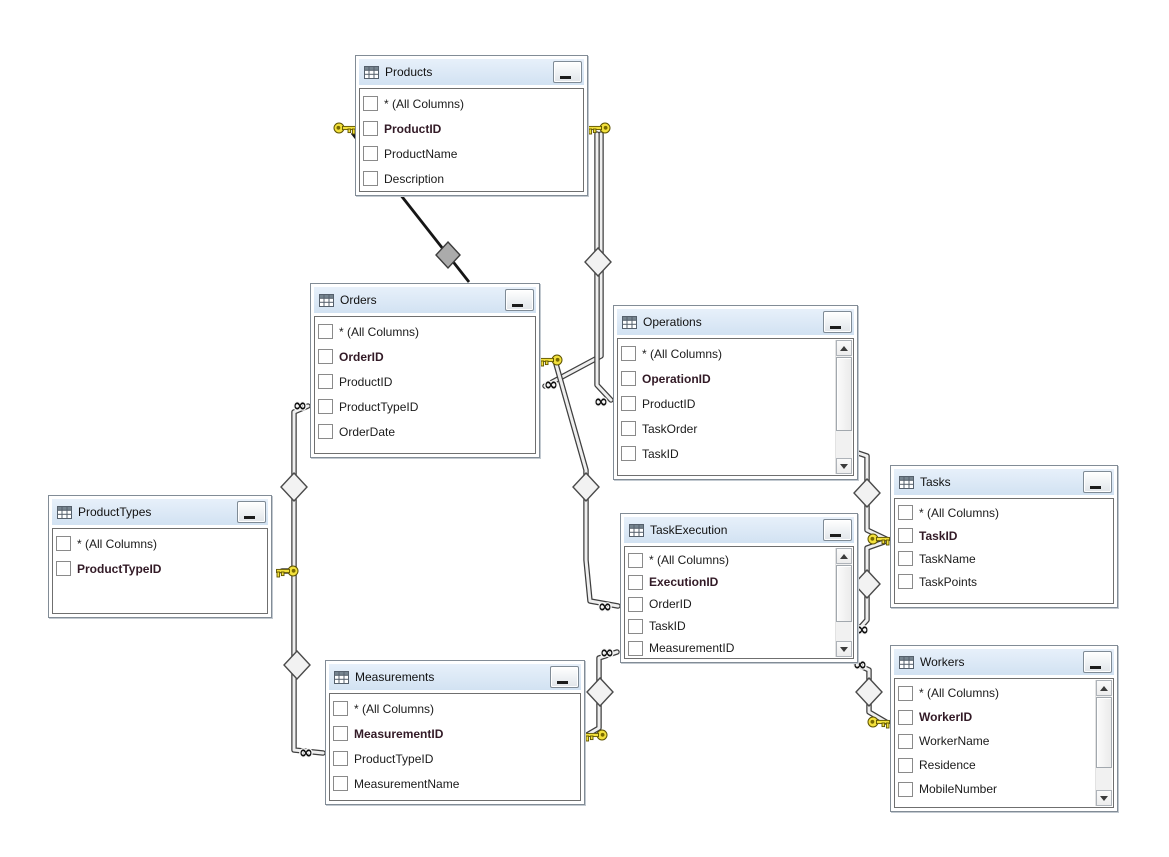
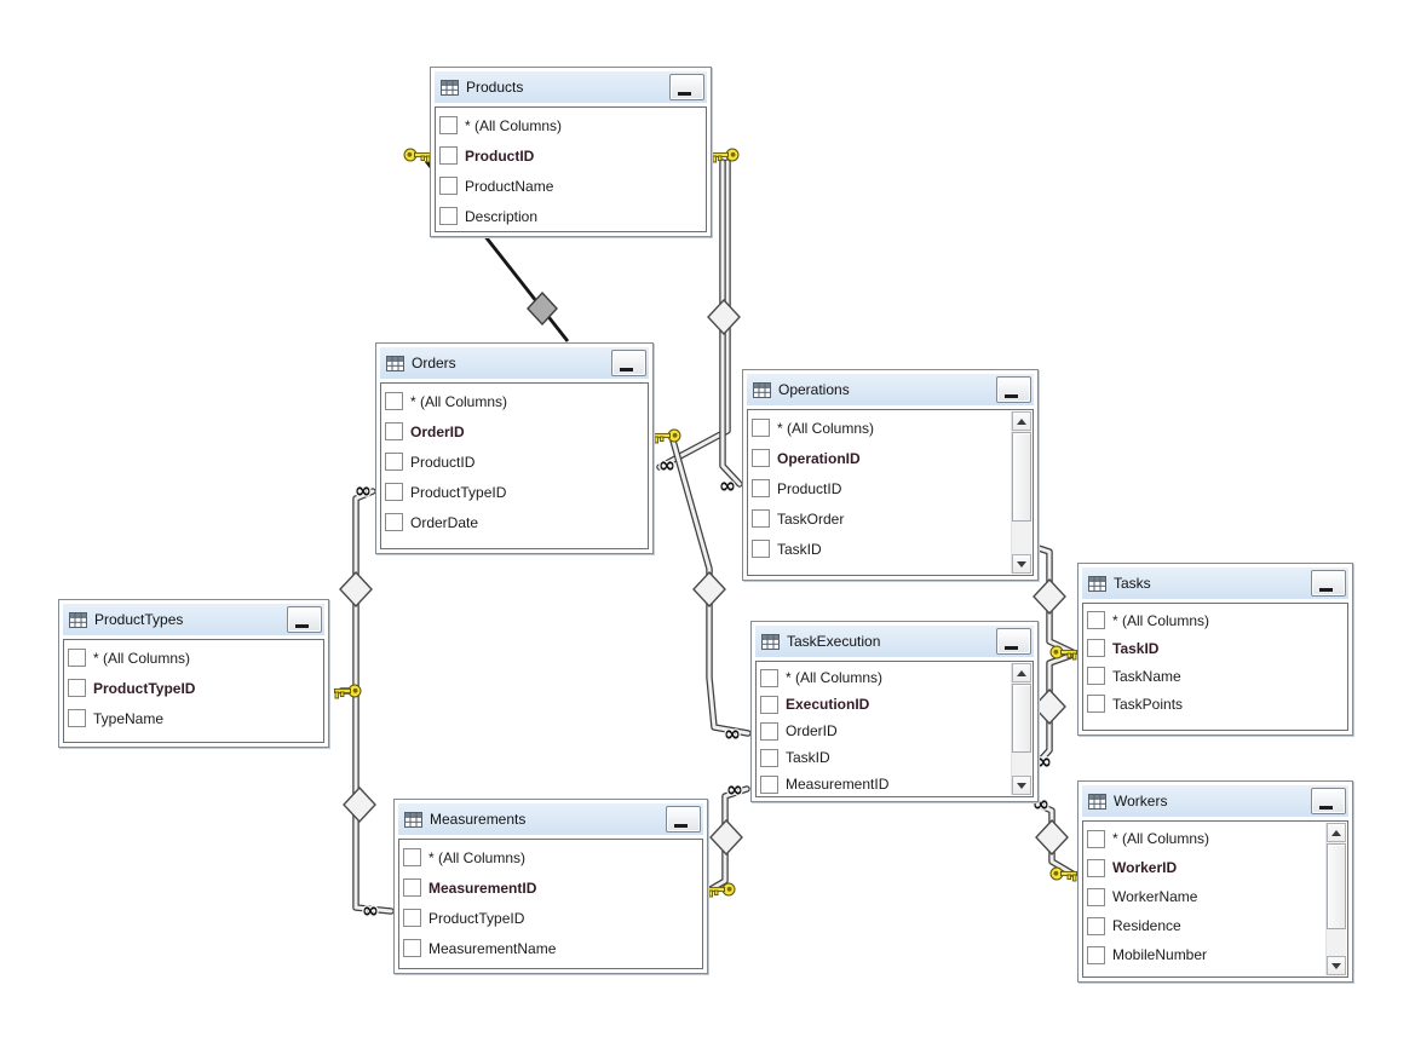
  ∞
  ∞
  ∞
  ∞
  ∞
  ∞
  ∞
  ∞
  Products
  * (All Columns)
  ProductID
  ProductName
  Description
  Orders
  * (All Columns)
  OrderID
  ProductID
  ProductTypeID
  OrderDate
  Operations
  * (All Columns)
  OperationID
  ProductID
  TaskOrder
  TaskID
  ProductTypes
  * (All Columns)
  ProductTypeID
+ TypeName
  TaskExecution
  * (All Columns)
  ExecutionID
  OrderID
  TaskID
  MeasurementID
  Tasks
  * (All Columns)
  TaskID
  TaskName
  TaskPoints
  Measurements
  * (All Columns)
  MeasurementID
  ProductTypeID
  MeasurementName
  Workers
  * (All Columns)
  WorkerID
  WorkerName
  Residence
  MobileNumber
